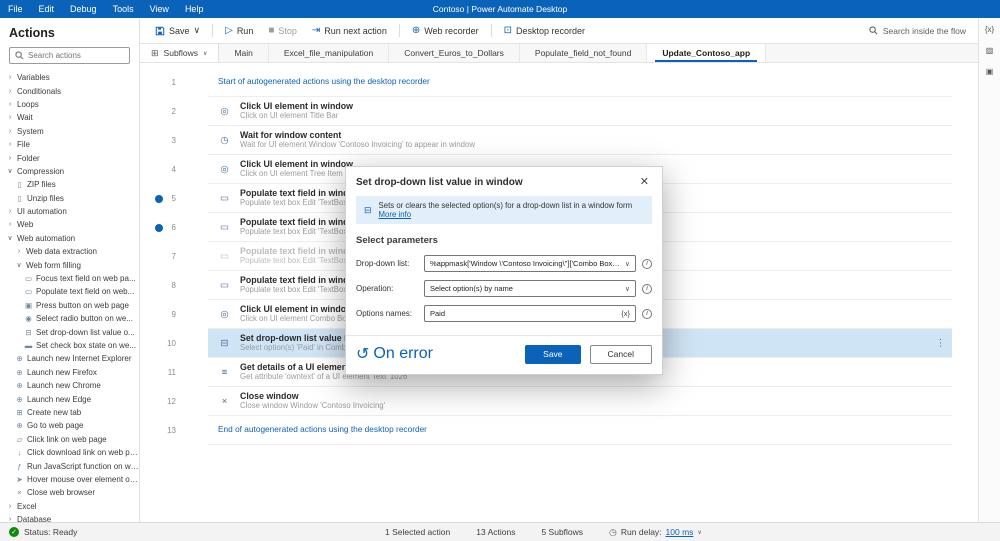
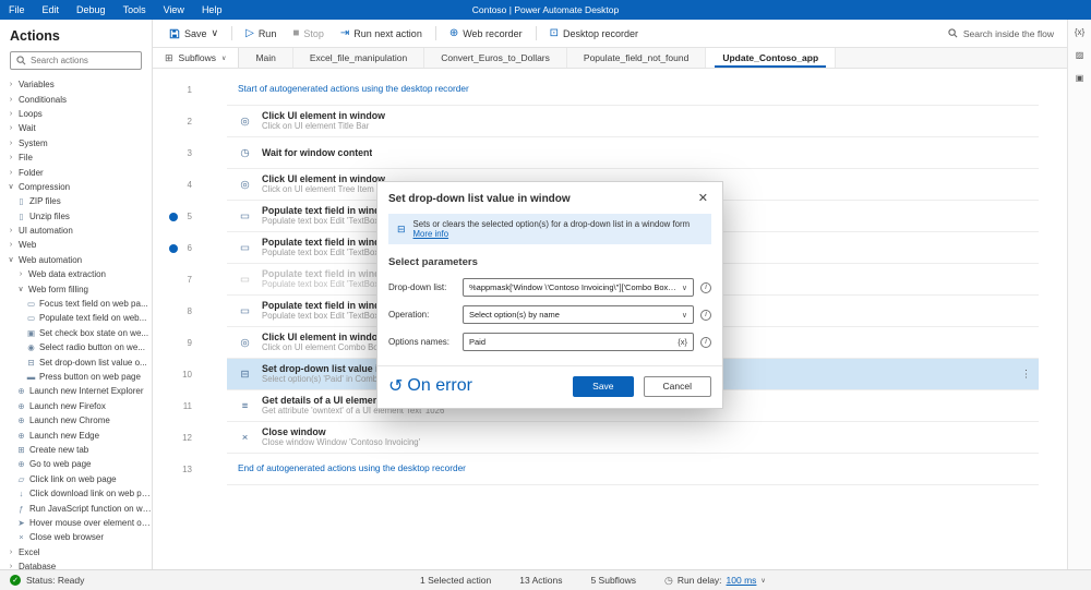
  File
  Edit
  Debug
  Tools
  View
  Help
  Contoso | Power Automate Desktop
  Actions
  Search actions
  Variables
  Conditionals
  Loops
  Wait
  System
  File
  Folder
  Compression
  ▯
  ZIP files
  ▯
  Unzip files
  UI automation
  Web
  Web automation
  Web data extraction
  Web form filling
  ▭
  Focus text field on web pa...
  ▭
  Populate text field on web...
  ▣
- Press button on web page
+ Set check box state on we...
  ◉
  Select radio button on we...
  ⊟
  Set drop-down list value o...
  ▬
- Set check box state on we...
+ Press button on web page
  ⊕
  Launch new Internet Explorer
  ⊕
  Launch new Firefox
  ⊕
  Launch new Chrome
  ⊕
  Launch new Edge
  ⊞
  Create new tab
  ⊕
  Go to web page
  ▱
  Click link on web page
  ↓
  Click download link on web pa..
  ƒ
  Run JavaScript function on we..
  ➤
  Hover mouse over element on..
  ×
  Close web browser
  Excel
  Database
  Save
  ∨
  ▷
  Run
  ■
  Stop
  ⇥
  Run next action
  ⊕
  Web recorder
  ⊡
  Desktop recorder
  Search inside the flow
  ⊞
  Subflows
  Main
  Excel_file_manipulation
  Convert_Euros_to_Dollars
  Populate_field_not_found
  Update_Contoso_app
  1
  Start of autogenerated actions using the desktop recorder
  2
  ◎
  Click UI element in window
  Click on UI element Title Bar
  3
  ◷
  Wait for window content
- Wait for UI element Window 'Contoso Invoicing' to appear in window
  4
  ◎
  Click UI element in window
  5
  ▭
  Populate text field in win
  Populate text box Edit 'TextBo
  6
  ▭
  Populate text field in win
  Populate text box Edit 'TextBo
  7
  ▭
  Populate text field in win
  Populate text box Edit 'TextBo
  8
  ▭
  Populate text field in win
  Populate text box Edit 'TextBo
  9
  ◎
  Click UI element in windo
  10
  ⊟
  Set drop-down list value
  Select option(s) 'Paid' in Comb
  ⋮
  11
  ≡
  Get attribute 'owntext' of a UI element Text '1026'
  12
  ×
  Close window
  Close window Window 'Contoso Invoicing'
  13
  End of autogenerated actions using the desktop recorder
  {x}
  ▨
  ▣
  Status: Ready
  1 Selected action
  13 Actions
  5 Subflows
  ◷
  Run delay:
  100 ms
  Set drop-down list value in window
  ✕
  ⊟
  Sets or clears the selected option(s) for a drop-down list in a window form More info
  Select parameters
  Drop-down list:
  %appmask['Window \'Contoso Invoicing\'']['Combo Box \'C
  Operation:
  Select option(s) by name
  Options names:
  Paid
  {x}
  ↺
  On error
  Save
  Cancel
